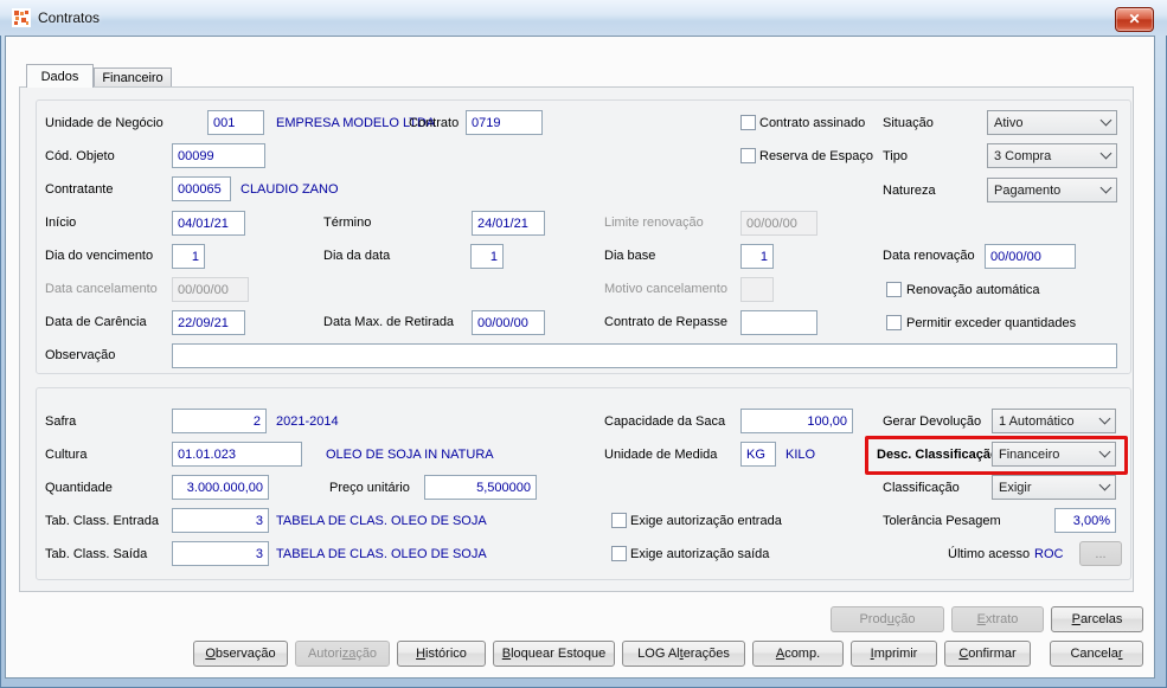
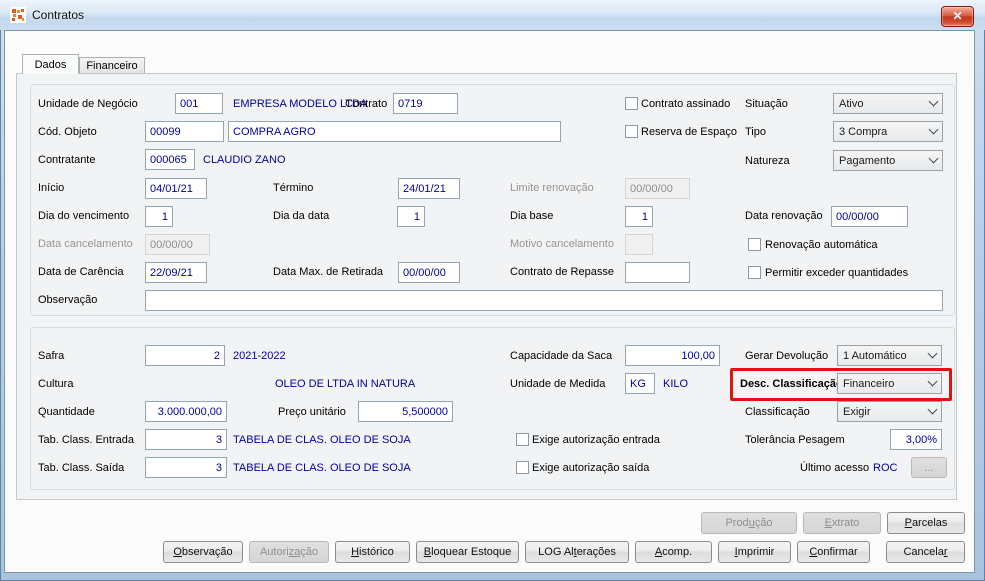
  Contratos
  ✕
  Dados
  Financeiro
  Unidade de Negócio
  001
  EMPRESA MODELO LTDA
  Contrato
  0719
  Cód. Objeto
  00099
+ COMPRA AGRO
  Contratante
  000065
  CLAUDIO ZANO
  Contrato assinado
  Situação
  Ativo
  Reserva de Espaço
  Tipo
  3 Compra
  Natureza
  Pagamento
  Início
  04/01/21
  Término
  24/01/21
  Limite renovação
  00/00/00
  Dia do vencimento
  1
  Dia da data
  1
  Dia base
  1
  Data renovação
  00/00/00
  Data cancelamento
  00/00/00
  Motivo cancelamento
  Renovação automática
  Data de Carência
  22/09/21
  Data Max. de Retirada
  00/00/00
  Contrato de Repasse
  Permitir exceder quantidades
  Observação
  Safra
  2
- 2021-2014
+ 2021-2022
  Capacidade da Saca
  100,00
  Gerar Devolução
  1 Automático
  Cultura
- 01.01.023
- OLEO DE SOJA IN NATURA
+ OLEO DE LTDA IN NATURA
  Unidade de Medida
  KG
  KILO
  Desc. Classificaçã
  Financeiro
  Quantidade
  3.000.000,00
  Preço unitário
  5,500000
  Classificação
  Exigir
  Tab. Class. Entrada
  3
  TABELA DE CLAS. OLEO DE SOJA
  Exige autorização entrada
  Tolerância Pesagem
  3,00%
  Tab. Class. Saída
  3
  TABELA DE CLAS. OLEO DE SOJA
  Exige autorização saída
  Último acesso
  ROC
  ...
  Prod
  u
  ção
  E
  xtrato
  P
  arcelas
  O
  bservação
  Autori
  za
  ção
  H
  istórico
  B
  loquear Estoque
  LOG Al
  t
  erações
  A
  comp.
  I
  mprimir
  C
  onfirmar
  Cancela
  r
